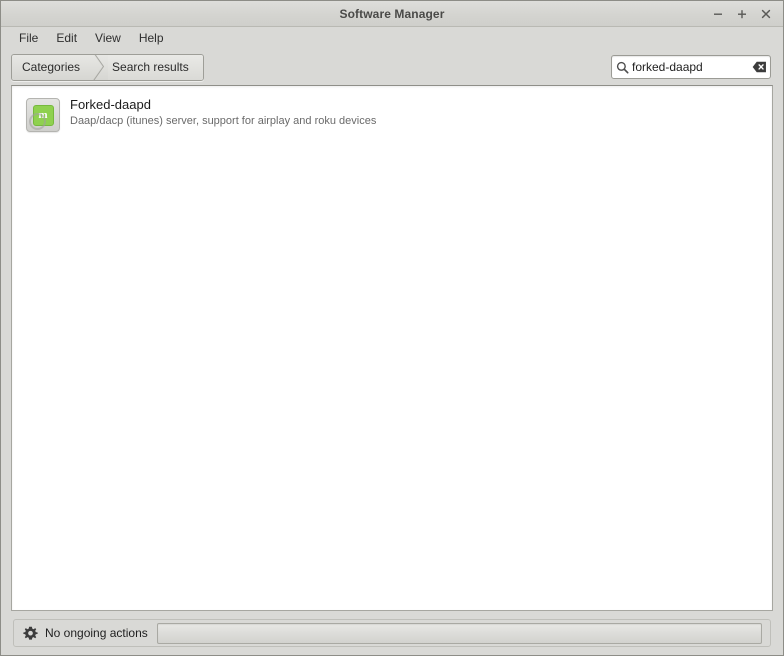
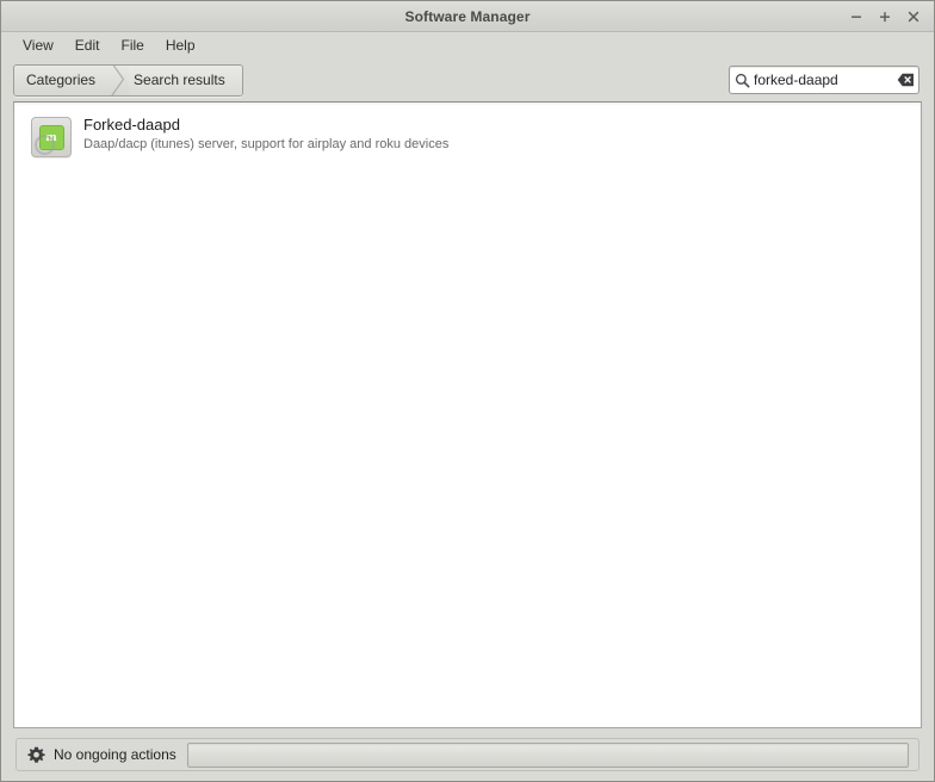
  Software Manager
- File
+ View
  Edit
- View
+ File
  Help
  Categories
  Search results
  forked-daapd
  m
  Forked-daapd
  Daap/dacp (itunes) server, support for airplay and roku devices
  No ongoing actions
